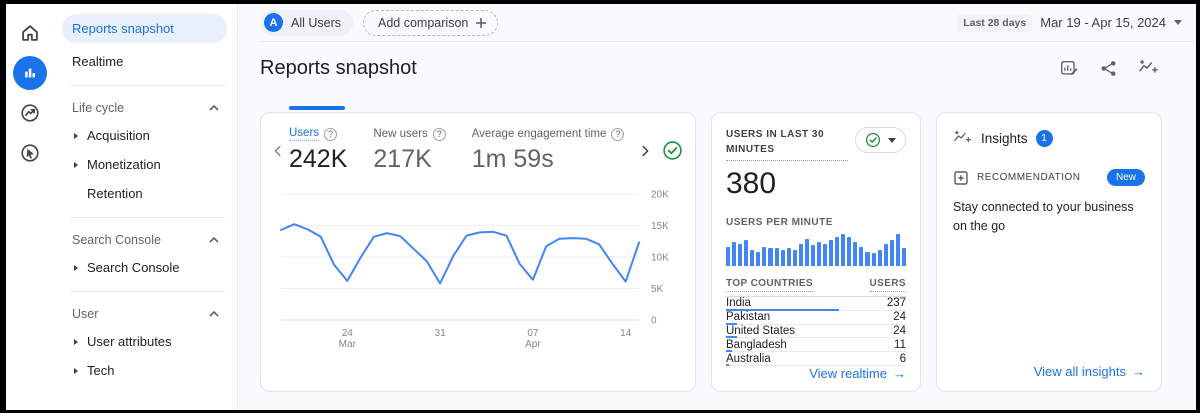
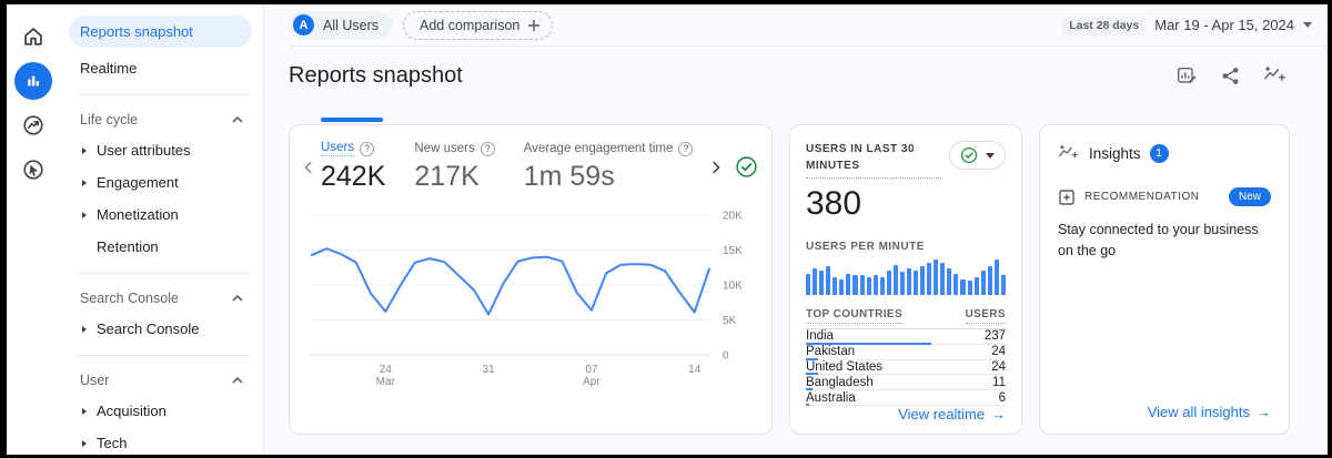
  Reports snapshot
  Realtime
  Life cycle
- Acquisition
+ User attributes
+ Engagement
  Monetization
  Retention
  Search Console
  Search Console
  User
- User attributes
+ Acquisition
  Tech
  A
  All Users
  Add comparison
  Last 28 days
  Mar 19 - Apr 15, 2024
  Reports snapshot
  Users
  242K
  New users
  217K
  Average engagement time
  1m 59s
  0
  5K
  10K
  15K
  20K
  24
  Mar
  31
  07
  Apr
  14
  USERS IN LAST 30 MINUTES
  380
  USERS PER MINUTE
  TOP COUNTRIES
  USERS
  India
  237
  Pakistan
  24
  United States
  24
  Bangladesh
  11
  Australia
  6
  View realtime
  →
  Insights
  1
  RECOMMENDATION
  New
  Stay connected to your business on the go
  View all insights
  →
